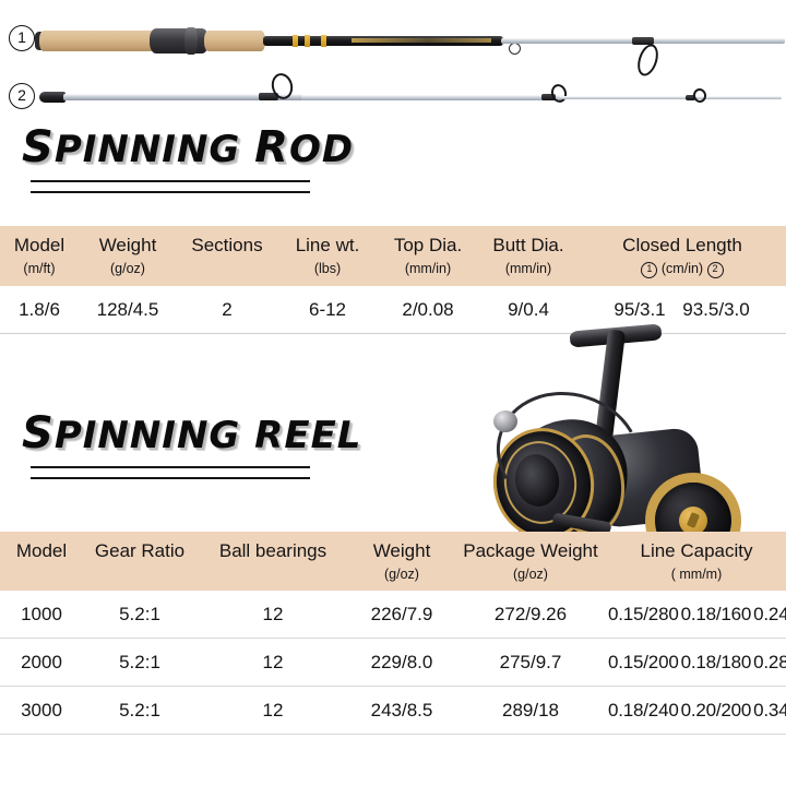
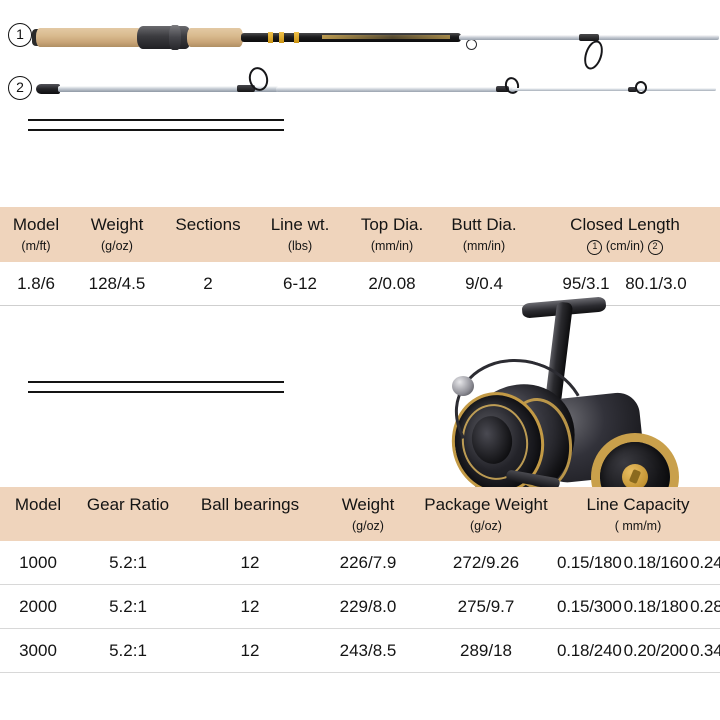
  1
  2
- SPINNING ROD
  Model (m/ft)	Weight (g/oz)	Sections	Line wt. (lbs)	Top Dia. (mm/in)	Butt Dia. (mm/in)	Closed Length 1 (cm/in) 2
- 1.8/6	128/4.5	2	6-12	2/0.08	9/0.4	95/3.1 93.5/3.0
+ 1.8/6	128/4.5	2	6-12	2/0.08	9/0.4	95/3.1 80.1/3.0
- SPINNING REEL
  Model	Gear Ratio	Ball bearings	Weight (g/oz)	Package Weight (g/oz)	Line Capacity ( mm/m)
- 1000	5.2:1	12	226/7.9	272/9.26	0.15/2800.18/1600.24
+ 1000	5.2:1	12	226/7.9	272/9.26	0.15/1800.18/1600.24
- 2000	5.2:1	12	229/8.0	275/9.7	0.15/2000.18/1800.28
+ 2000	5.2:1	12	229/8.0	275/9.7	0.15/3000.18/1800.28
  3000	5.2:1	12	243/8.5	289/18	0.18/2400.20/2000.34
